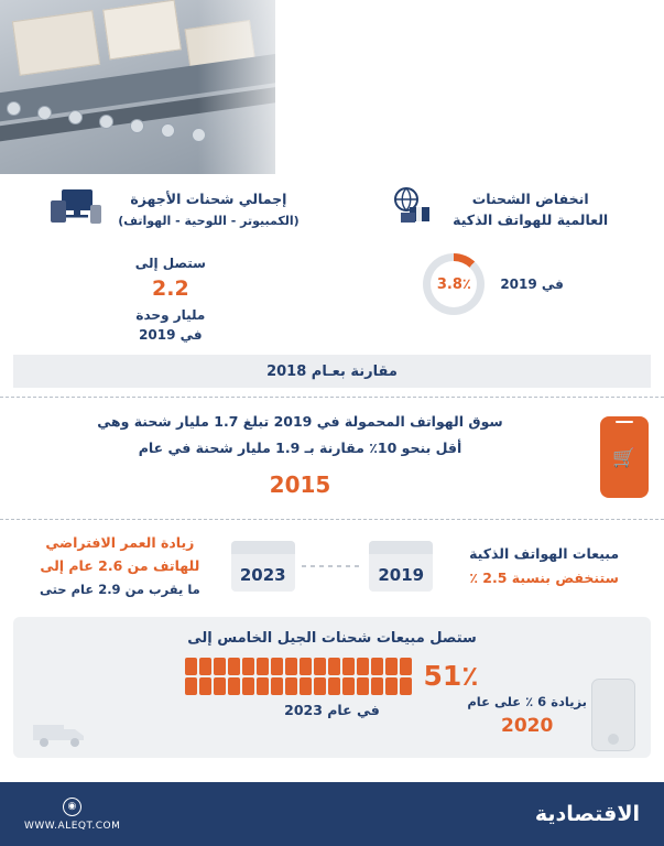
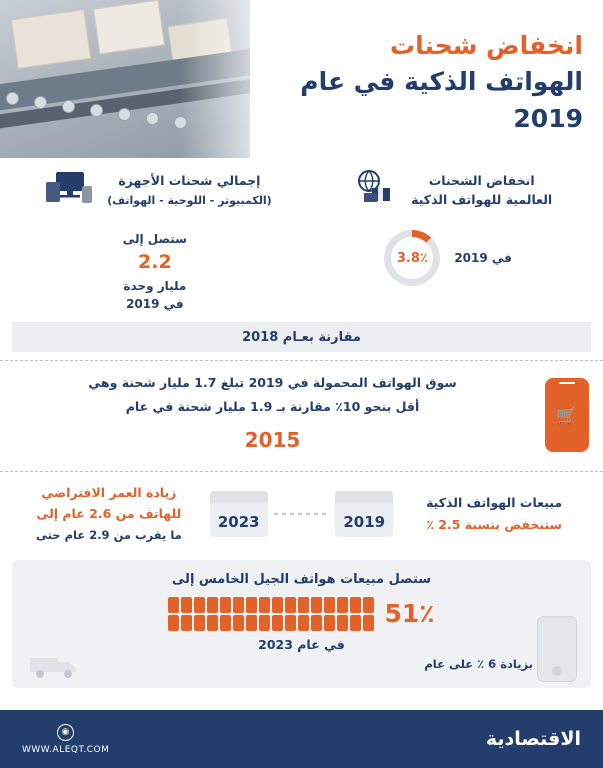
+ انخفاض شحنات
+ الهواتف الذكية في عام 2019
  انخفاض الشحنات
  العالمية للهواتف الذكية
  في 2019
  3.8٪
  إجمالي شحنات الأجهزة
  (الكمبيوتر - اللوحية - الهواتف)
  ستصل إلى
  2.2
  مليار وحدة
  في 2019
  مقارنة بعـام 2018
  🛒
  سوق الهواتف المحمولة في 2019 تبلغ 1.7 مليار شحنة وهي
  أقل بنحو 10٪ مقارنة بـ 1.9 مليار شحنة في عام
  2015
  مبيعات الهواتف الذكية
  ستنخفض بنسبة 2.5 ٪
  2019
  2023
  زيادة العمر الافتراضي
  للهاتف من 2.6 عام إلى
  ما يقرب من 2.9 عام حتى
- ستصل مبيعات شحنات الجيل الخامس إلى
+ ستصل مبيعات هواتف الجيل الخامس إلى
  51٪
  في عام 2023
  بزيادة 6 ٪ على عام
- 2020
  الاقتصادية
  ◉
  WWW.ALEQT.COM
